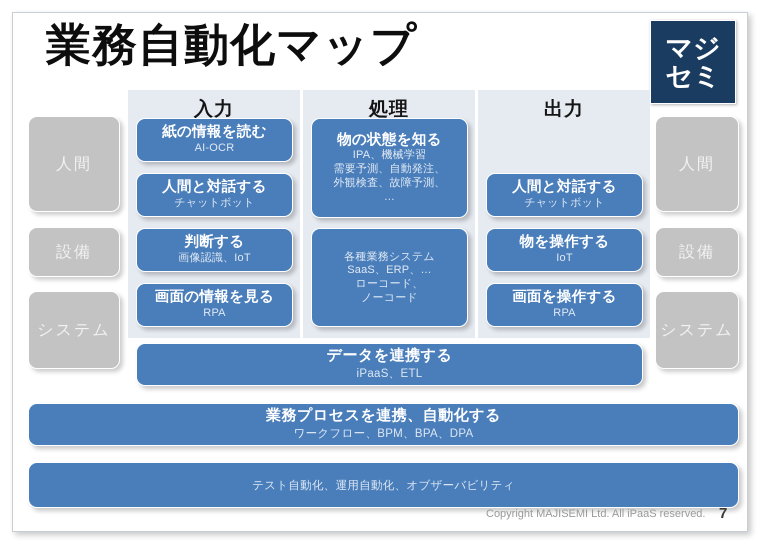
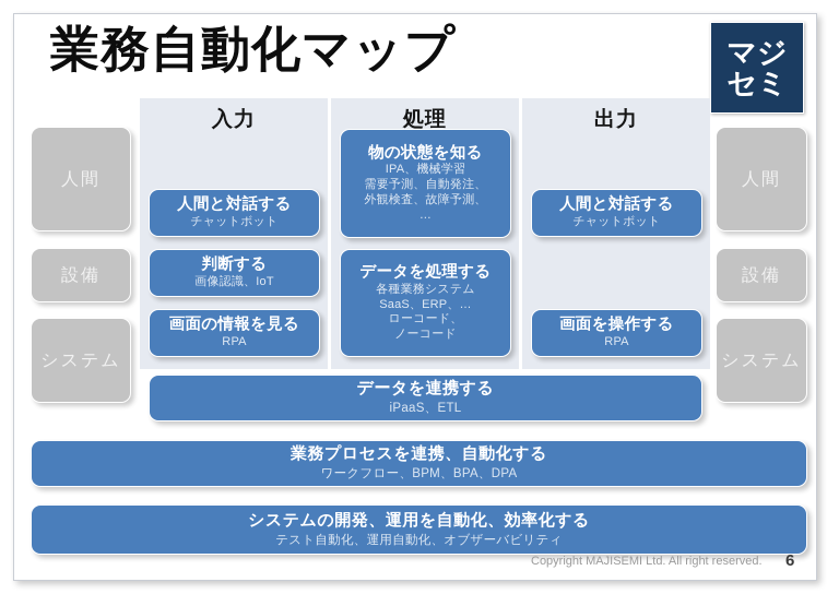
  業務自動化マップ
  マジ
  セミ
  入力
  処理
  出力
  人間
  設備
  システム
  人間
  設備
  システム
- 紙の情報を読む
- AI-OCR
  人間と対話する
  チャットボット
  判断する
  画像認識、IoT
  画面の情報を見る
  RPA
  物の状態を知る
  IPA、機械学習
  需要予測、自動発注、
  外観検査、故障予測、
  …
+ データを処理する
  各種業務システム
  SaaS、ERP、…
  ローコード、
  ノーコード
  人間と対話する
  チャットボット
- 物を操作する
- IoT
  画面を操作する
  RPA
  データを連携する
  iPaaS、ETL
  業務プロセスを連携、自動化する
  ワークフロー、BPM、BPA、DPA
+ システムの開発、運用を自動化、効率化する
  テスト自動化、運用自動化、オブザーバビリティ
- Copyright MAJISEMI Ltd. All iPaaS reserved.
+ Copyright MAJISEMI Ltd. All right reserved.
- 7
+ 6
